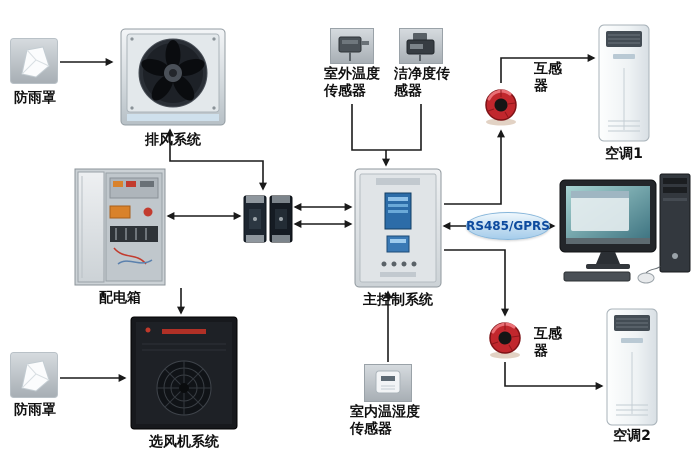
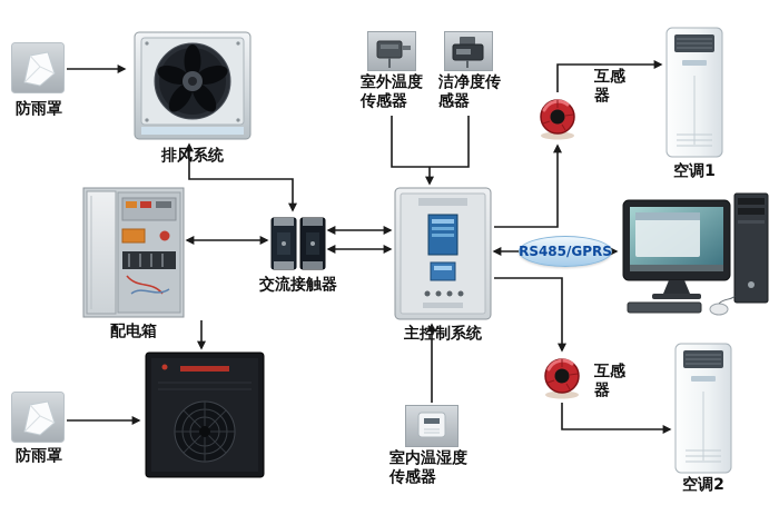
  防雨罩
  排风系统
  室外温度传感器
  洁净度传感器
  互感器
  空调1
  配电箱
+ 交流接触器
  主控制系统
  RS485/GPRS
  互感器
  空调2
  防雨罩
- 选风机系统
  室内温湿度传感器
